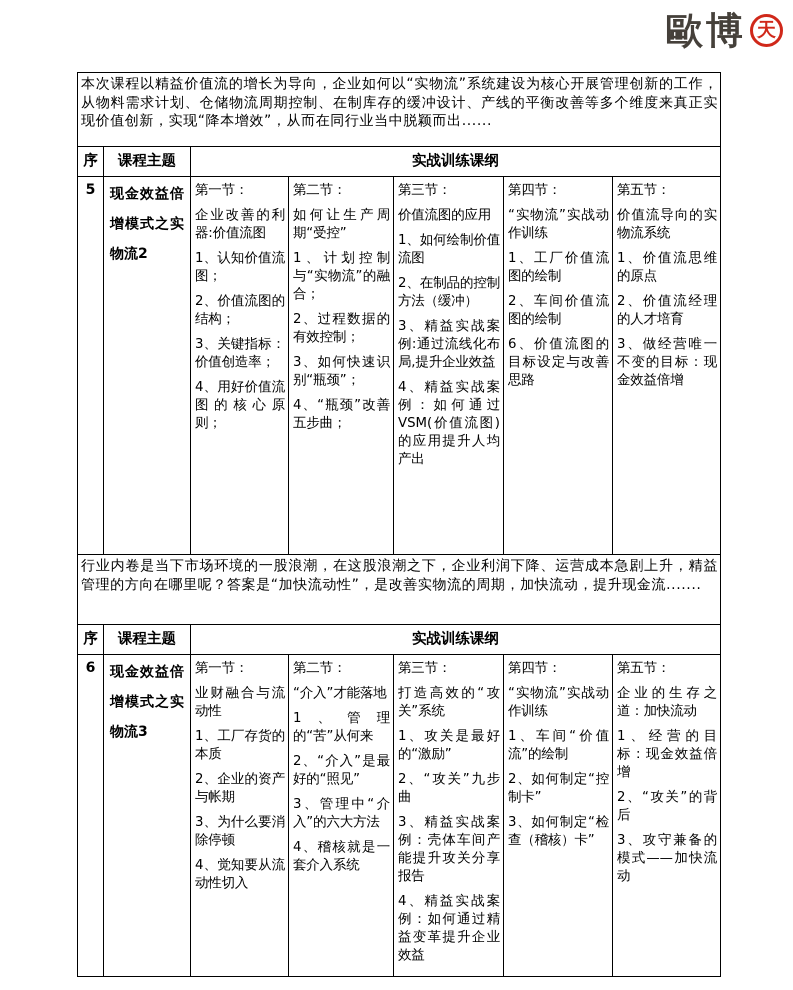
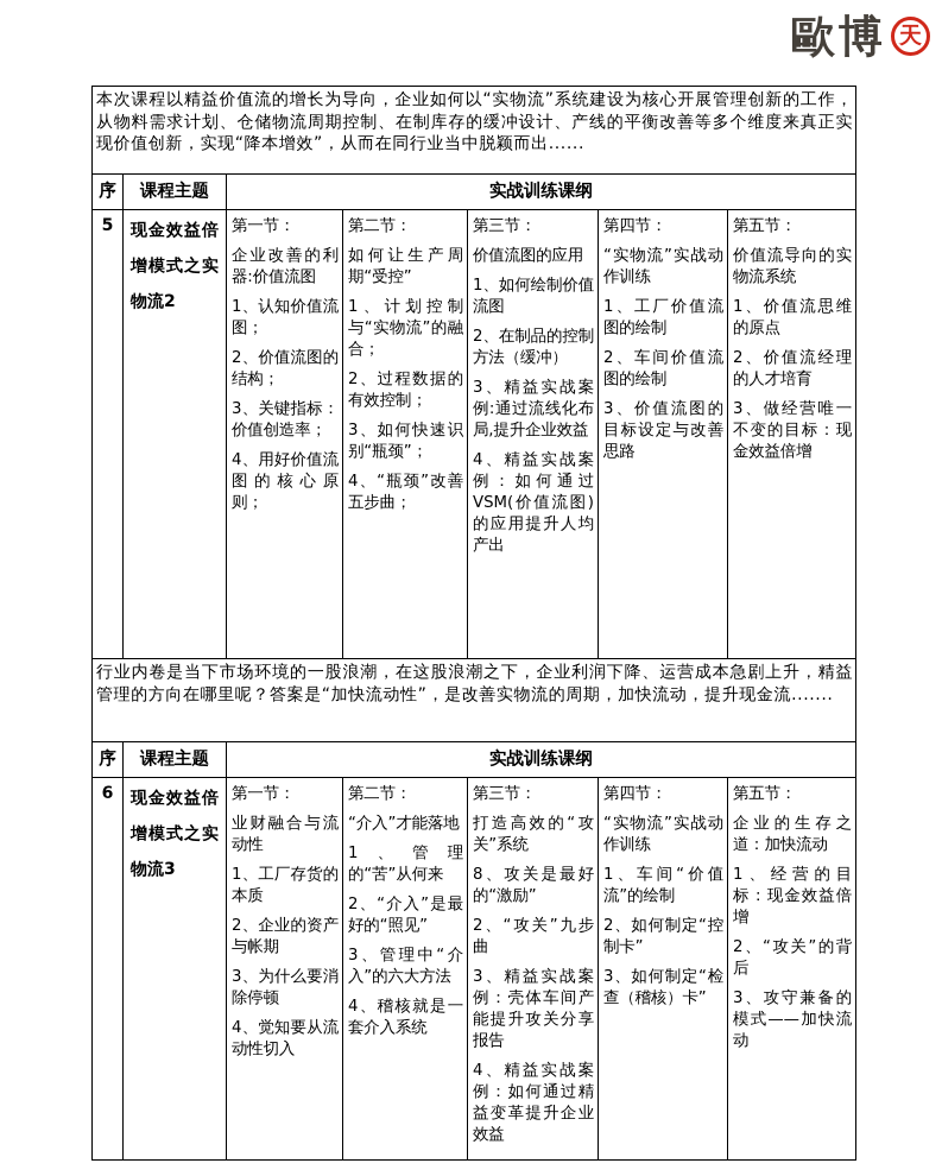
  歐博
  天
  本次课程以精益价值流的增长为导向，企业如何以“实物流”系统建设为核心开展管理创新的工作，从物料需求计划、仓储物流周期控制、在制库存的缓冲设计、产线的平衡改善等多个维度来真正实现价值创新，实现“降本增效”，从而在同行业当中脱颖而出......
  序	课程主题	实战训练课纲
- 5	现金效益倍增模式之实物流2	第一节： 企业改善的利器:价值流图 1、认知价值流图； 2、价值流图的结构； 3、关键指标：价值创造率； 4、用好价值流图的核心原则；	第二节： 如何让生产周期“受控” 1、计划控制与“实物流”的融合； 2、过程数据的有效控制； 3、如何快速识别“瓶颈”； 4、“瓶颈”改善五步曲；	第三节： 价值流图的应用 1、如何绘制价值流图 2、在制品的控制方法（缓冲） 3、精益实战案例:通过流线化布局,提升企业效益 4、精益实战案例：如何通过VSM(价值流图)的应用提升人均产出	第四节： “实物流”实战动作训练 1、工厂价值流图的绘制 2、车间价值流图的绘制 6、价值流图的目标设定与改善思路	第五节： 价值流导向的实物流系统 1、价值流思维的原点 2、价值流经理的人才培育 3、做经营唯一不变的目标：现金效益倍增
+ 5	现金效益倍增模式之实物流2	第一节： 企业改善的利器:价值流图 1、认知价值流图； 2、价值流图的结构； 3、关键指标：价值创造率； 4、用好价值流图的核心原则；	第二节： 如何让生产周期“受控” 1、计划控制与“实物流”的融合； 2、过程数据的有效控制； 3、如何快速识别“瓶颈”； 4、“瓶颈”改善五步曲；	第三节： 价值流图的应用 1、如何绘制价值流图 2、在制品的控制方法（缓冲） 3、精益实战案例:通过流线化布局,提升企业效益 4、精益实战案例：如何通过VSM(价值流图)的应用提升人均产出	第四节： “实物流”实战动作训练 1、工厂价值流图的绘制 2、车间价值流图的绘制 3、价值流图的目标设定与改善思路	第五节： 价值流导向的实物流系统 1、价值流思维的原点 2、价值流经理的人才培育 3、做经营唯一不变的目标：现金效益倍增
  行业内卷是当下市场环境的一股浪潮，在这股浪潮之下，企业利润下降、运营成本急剧上升，精益管理的方向在哪里呢？答案是“加快流动性”，是改善实物流的周期，加快流动，提升现金流.......
  序	课程主题	实战训练课纲
- 6	现金效益倍增模式之实物流3	第一节： 业财融合与流动性 1、工厂存货的本质 2、企业的资产与帐期 3、为什么要消除停顿 4、觉知要从流动性切入	第二节： “介入”才能落地 1、管理的“苦”从何来 2、“介入”是最好的“照见” 3、管理中“介入”的六大方法 4、稽核就是一套介入系统	第三节： 打造高效的“攻关”系统 1、攻关是最好的“激励” 2、“攻关”九步曲 3、精益实战案例：壳体车间产能提升攻关分享报告 4、精益实战案例：如何通过精益变革提升企业效益	第四节： “实物流”实战动作训练 1、车间“价值流”的绘制 2、如何制定“控制卡” 3、如何制定“检查（稽核）卡”	第五节： 企业的生存之道：加快流动 1、经营的目标：现金效益倍增 2、“攻关”的背后 3、攻守兼备的模式——加快流动
+ 6	现金效益倍增模式之实物流3	第一节： 业财融合与流动性 1、工厂存货的本质 2、企业的资产与帐期 3、为什么要消除停顿 4、觉知要从流动性切入	第二节： “介入”才能落地 1、管理的“苦”从何来 2、“介入”是最好的“照见” 3、管理中“介入”的六大方法 4、稽核就是一套介入系统	第三节： 打造高效的“攻关”系统 8、攻关是最好的“激励” 2、“攻关”九步曲 3、精益实战案例：壳体车间产能提升攻关分享报告 4、精益实战案例：如何通过精益变革提升企业效益	第四节： “实物流”实战动作训练 1、车间“价值流”的绘制 2、如何制定“控制卡” 3、如何制定“检查（稽核）卡”	第五节： 企业的生存之道：加快流动 1、经营的目标：现金效益倍增 2、“攻关”的背后 3、攻守兼备的模式——加快流动
